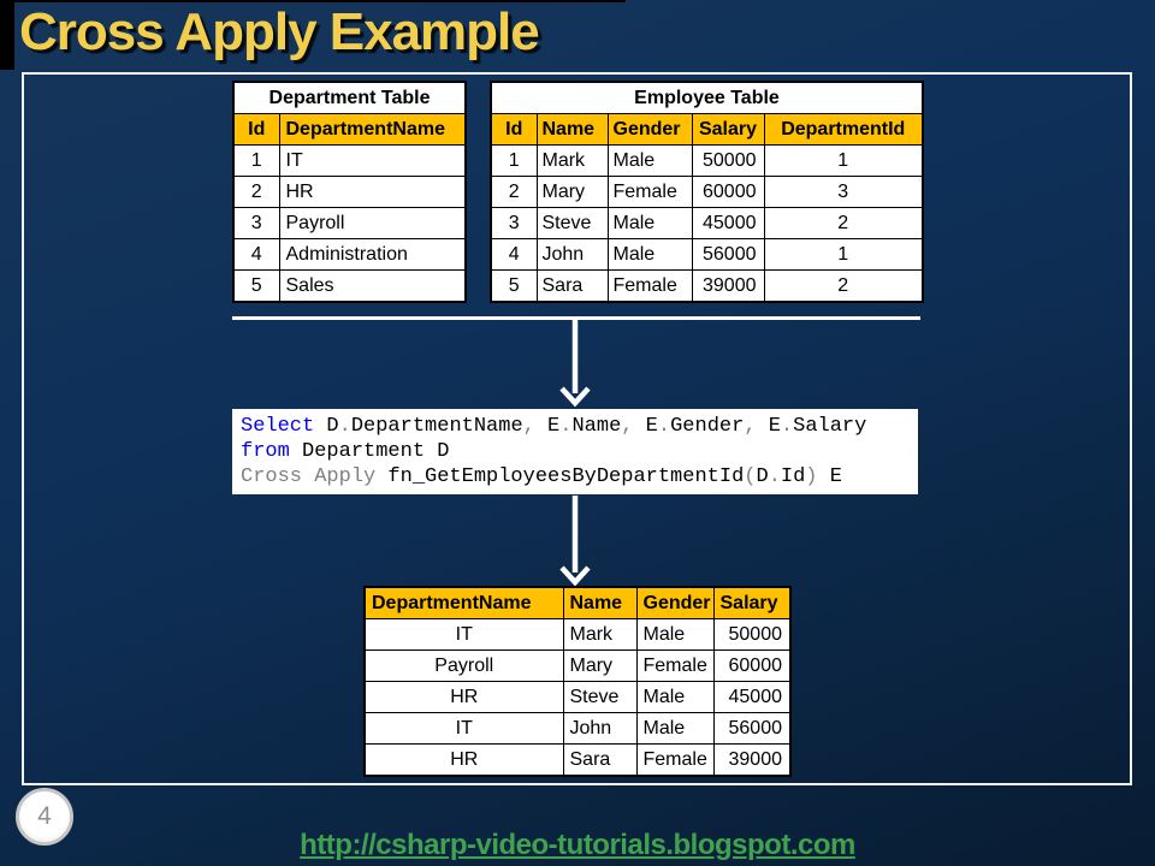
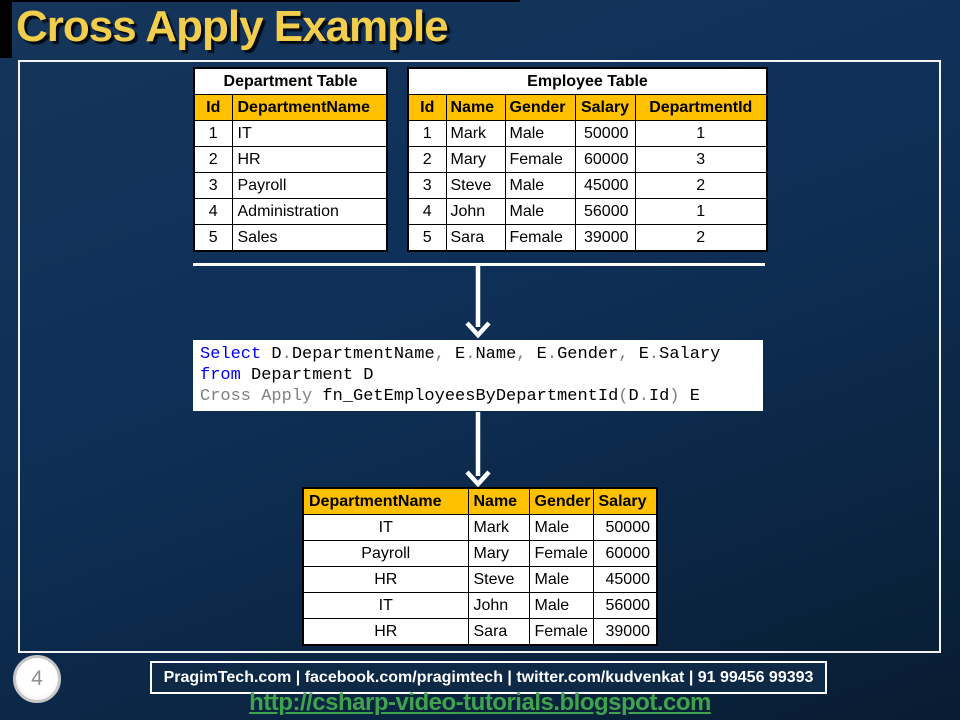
  Cross Apply Example
  Department Table
  Id	DepartmentName
  1	IT
  2	HR
  3	Payroll
  4	Administration
  5	Sales
  Employee Table
  Id	Name	Gender	Salary	DepartmentId
  1	Mark	Male	50000	1
  2	Mary	Female	60000	3
  3	Steve	Male	45000	2
  4	John	Male	56000	1
  5	Sara	Female	39000	2
  Select D.DepartmentName, E.Name, E.Gender, E.Salary
  from Department D
  Cross Apply fn_GetEmployeesByDepartmentId(D.Id) E
  DepartmentName	Name	Gender	Salary
  IT	Mark	Male	50000
  Payroll	Mary	Female	60000
  HR	Steve	Male	45000
  IT	John	Male	56000
  HR	Sara	Female	39000
  4
+ PragimTech.com | facebook.com/pragimtech | twitter.com/kudvenkat | 91 99456 99393
  http://csharp-video-tutorials.blogspot.com
